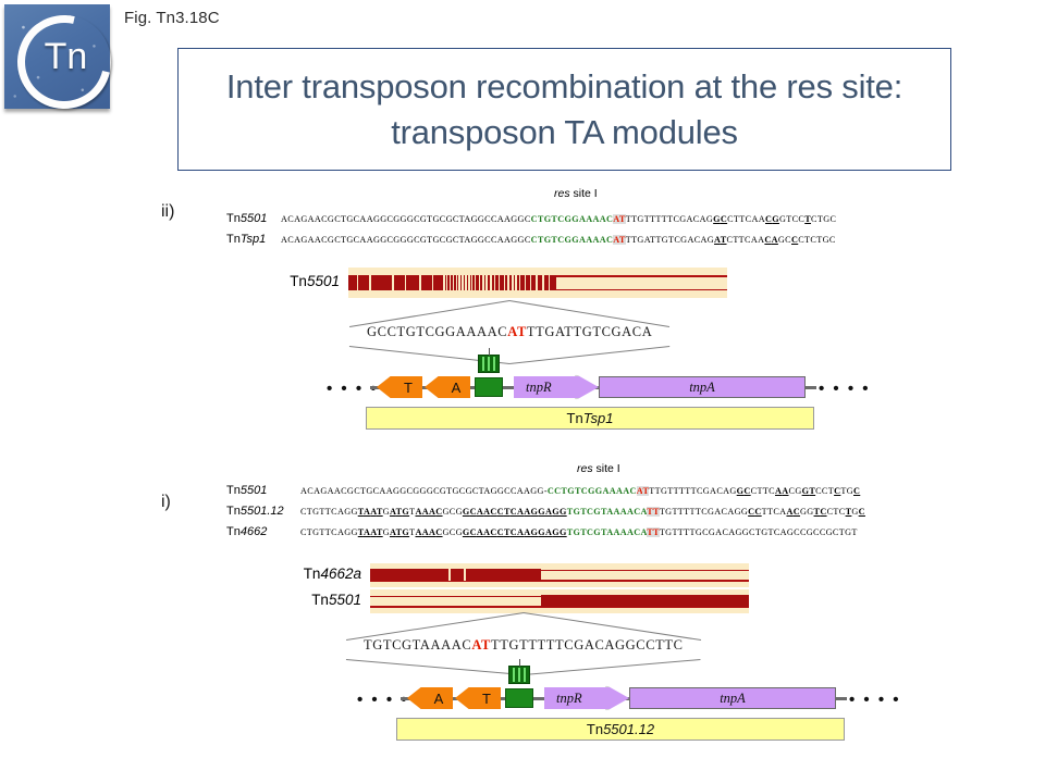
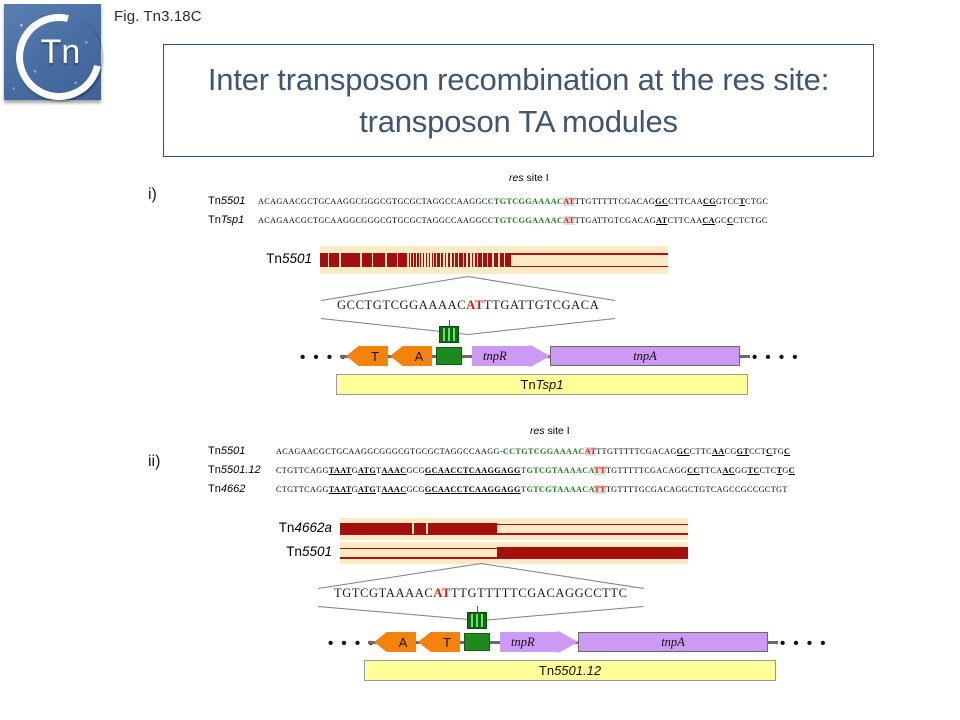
  Tn
  Fig. Tn3.18C
  Inter transposon recombination at the res site: transposon TA modules
- ii)
+ i)
  res site I
  Tn5501
  ACAGAACGCTGCAAGGCGGGCGTGCGCTAGGCCAAGGCCTGTCGGAAAACATTTGTTTTTCGACAGGCCTTCAACGGTCCTCTGC
  TnTsp1
  ACAGAACGCTGCAAGGCGGGCGTGCGCTAGGCCAAGGCCTGTCGGAAAACATTTGATTGTCGACAGATCTTCAACAGCCCTCTGC
  Tn5501
  GCCTGTCGGAAAACATTTGATTGTCGACA
  • • •
  T
  A
  tnpR
  tnpA
  • • • •
  TnTsp1
- i)
+ ii)
  res site I
  Tn5501
  ACAGAACGCTGCAAGGCGGGCGTGCGCTAGGCCAAGG-CCTGTCGGAAAACATTTGTTTTTCGACAGGCCTTCAACGGTCCTCTGC
  Tn5501.12
  CTGTTCAGGTAATGATGTAAACGCGGCAACCTCAAGGAGGTGTCGTAAAACATTTGTTTTTCGACAGGCCTTCAACGGTCCTCTGC
  Tn4662
  CTGTTCAGGTAATGATGTAAACGCGGCAACCTCAAGGAGGTGTCGTAAAACATTTGTTTTGCGACAGGCTGTCAGCCGCCGCTGT
  Tn4662a
  Tn5501
  TGTCGTAAAACATTTGTTTTTCGACAGGCCTTC
  • • •
  A
  T
  tnpR
  tnpA
  • • • •
  Tn5501.12
